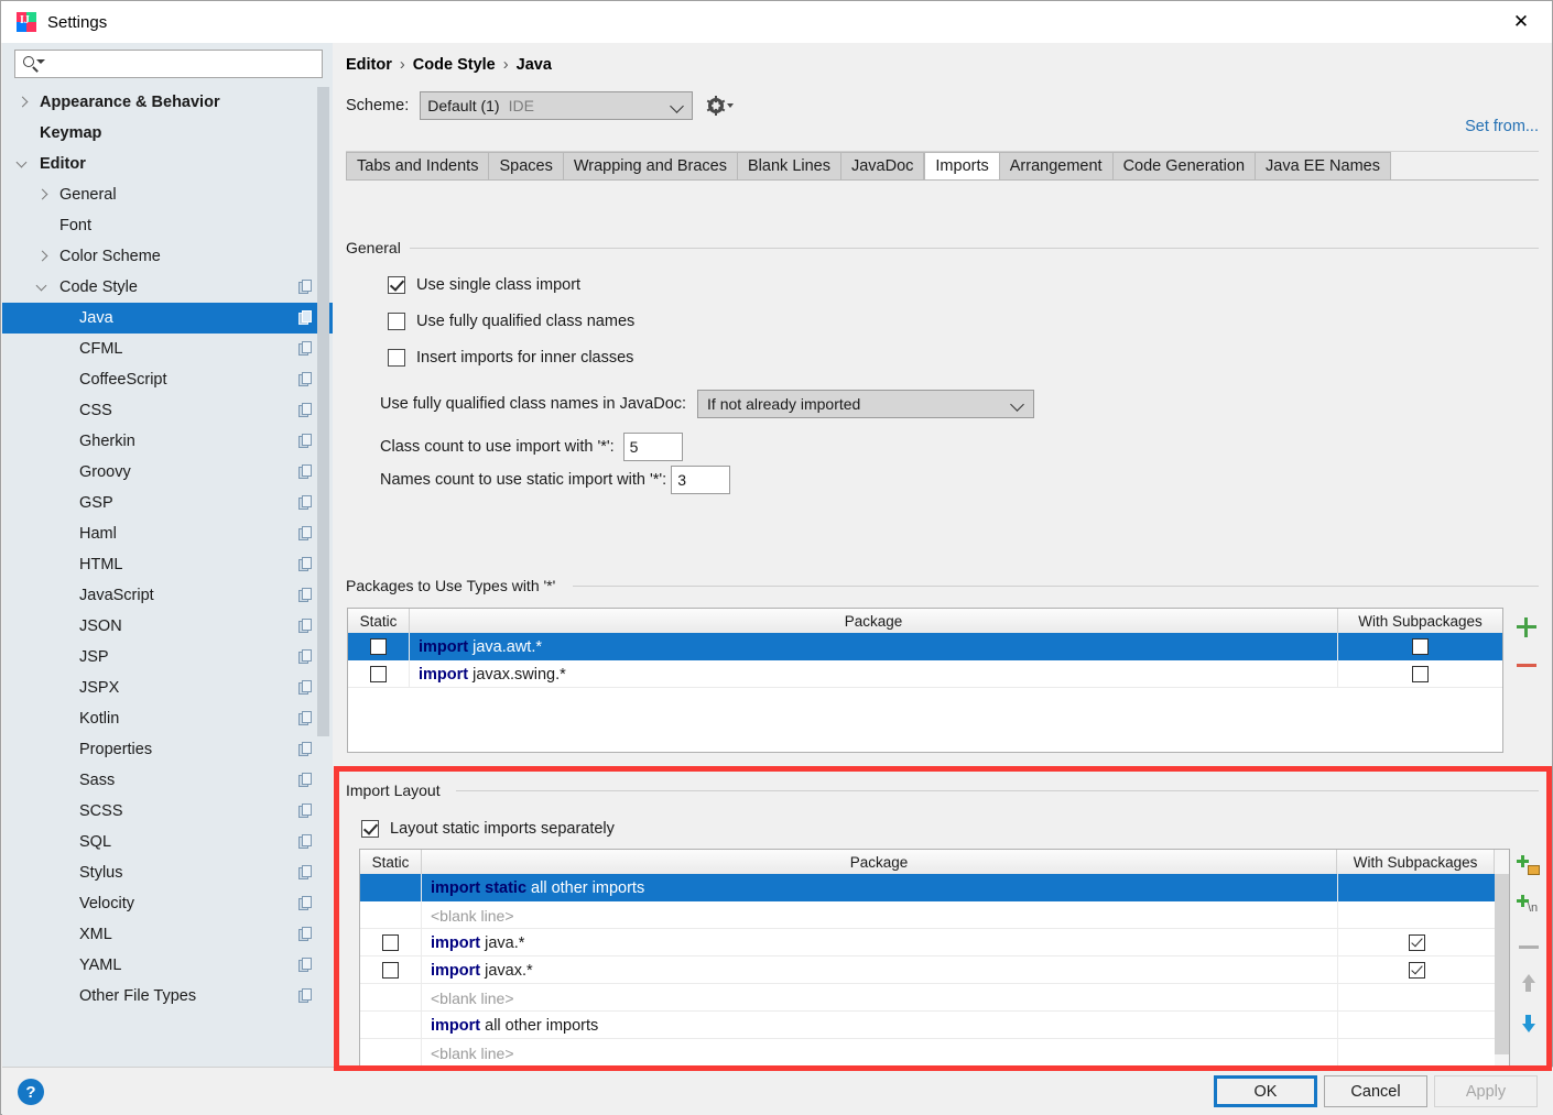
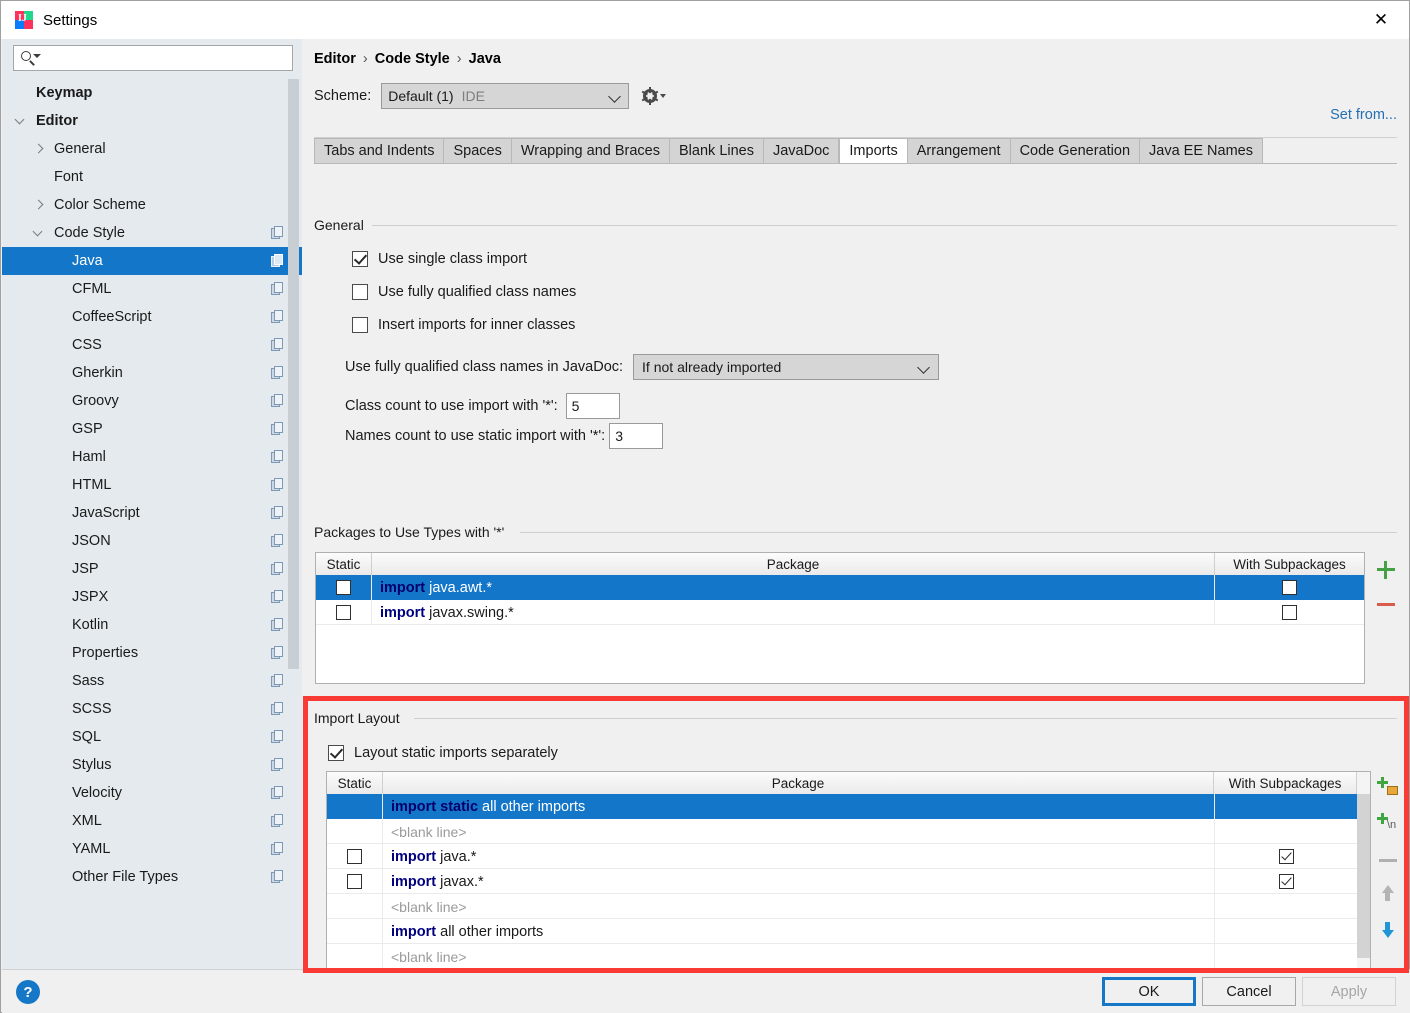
  IJ
  Settings
  ✕
- Appearance & Behavior
  Keymap
  Editor
  General
  Font
  Color Scheme
  Code Style
  Java
  CFML
  CoffeeScript
  CSS
  Gherkin
  Groovy
  GSP
  Haml
  HTML
  JavaScript
  JSON
  JSP
  JSPX
  Kotlin
  Properties
  Sass
  SCSS
  SQL
  Stylus
  Velocity
  XML
  YAML
  Other File Types
  Editor › Code Style › Java
  Scheme:
  Default (1)
  IDE
  Set from...
  Tabs and Indents
  Spaces
  Wrapping and Braces
  Blank Lines
  JavaDoc
  Imports
  Arrangement
  Code Generation
  Java EE Names
  General
  Use single class import
  Use fully qualified class names
  Insert imports for inner classes
  Use fully qualified class names in JavaDoc:
  If not already imported
  Class count to use import with '*':
  5
  Names count to use static import with '*':
  3
  Packages to Use Types with '*'
  Static
  Package
  With Subpackages
  import
  java.awt.*
  import
  javax.swing.*
  Import Layout
  Layout static imports separately
  Static
  Package
  With Subpackages
  import static
  all other imports
  <blank line>
  import
  java.*
  import
  javax.*
  <blank line>
  import
  all other imports
  <blank line>
  \n
  ?
  OK
  Cancel
  Apply
